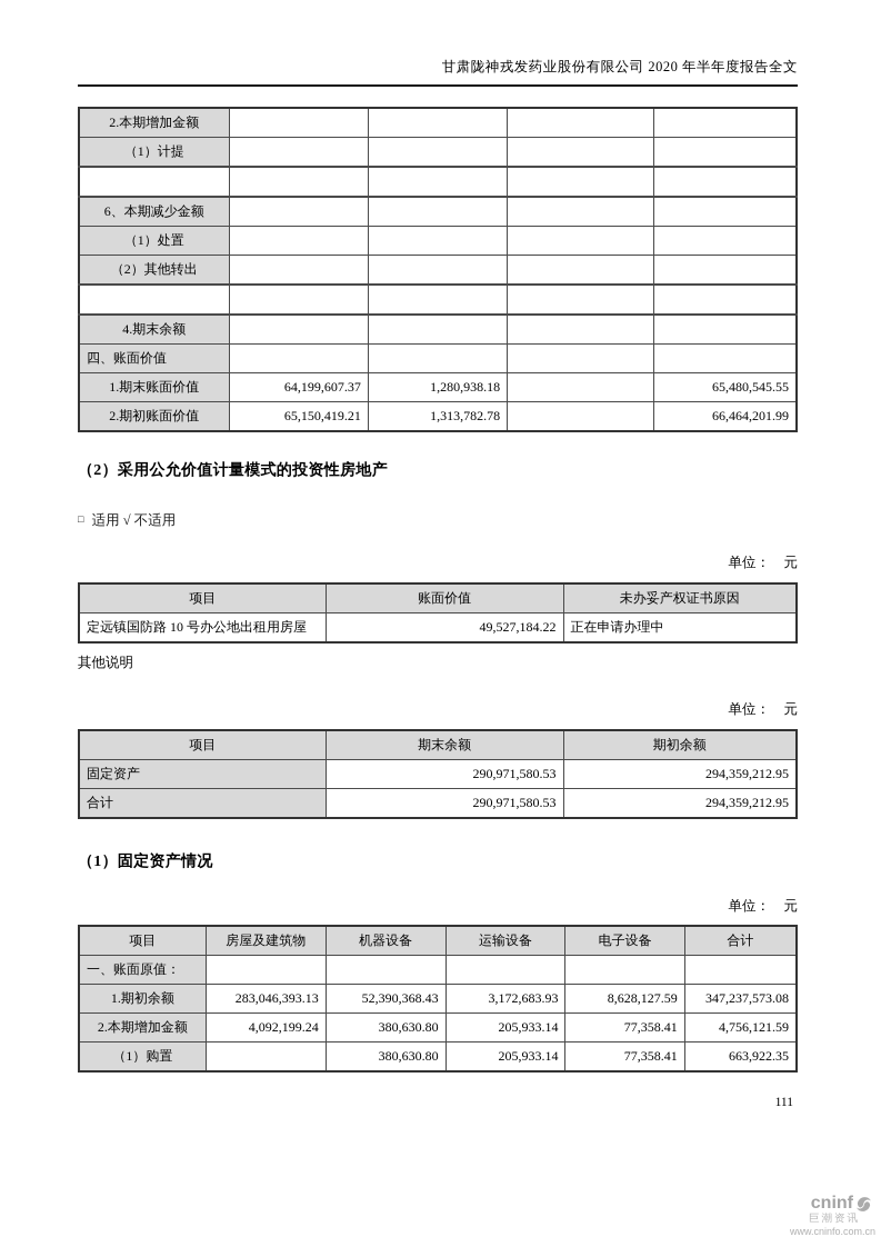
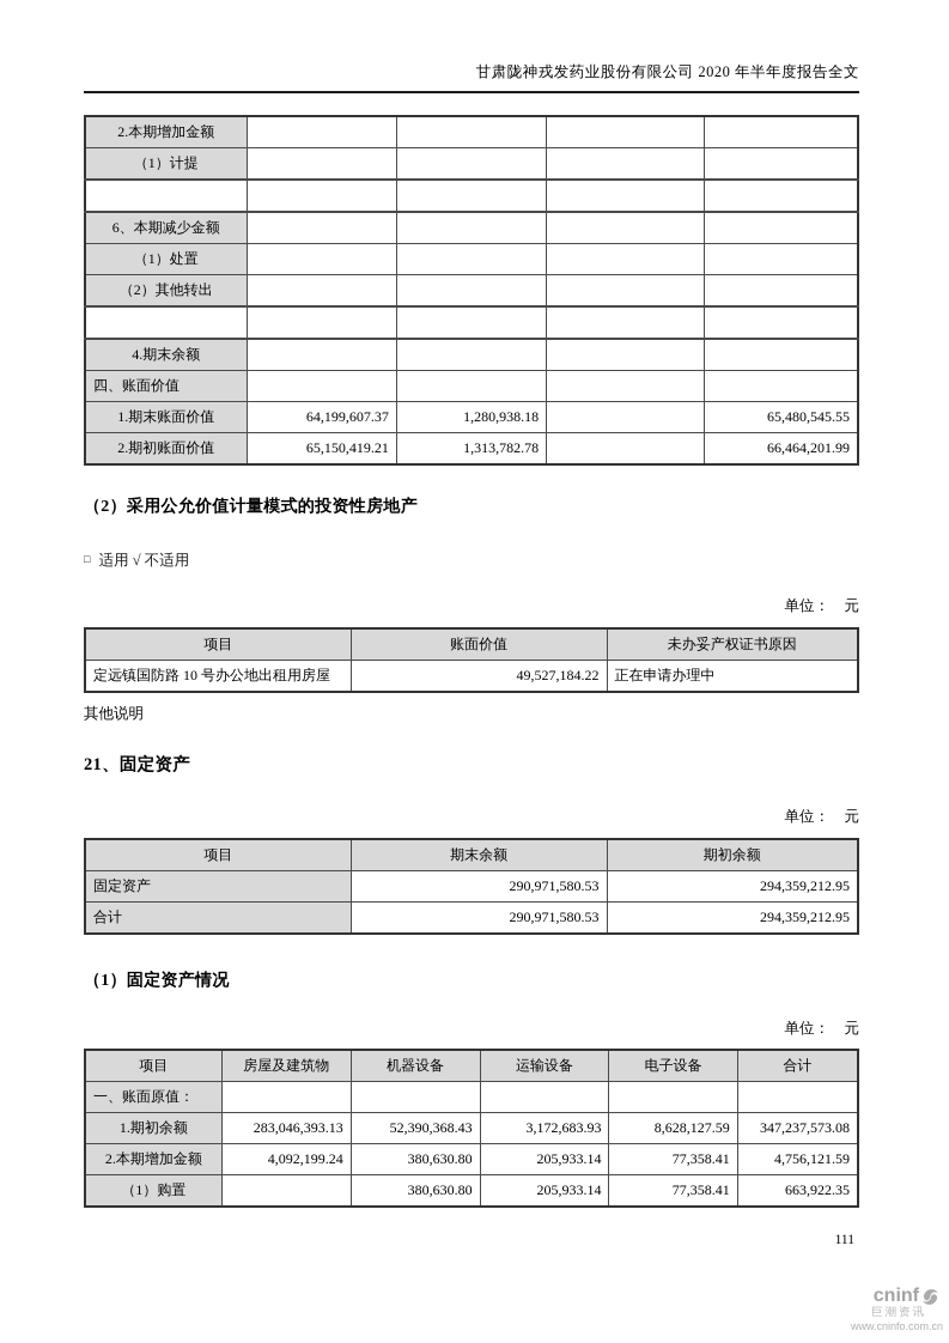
  甘肃陇神戎发药业股份有限公司 2020 年半年度报告全文
  2.本期增加金额
  （1）计提
  6、本期减少金额
  （1）处置
  （2）其他转出
  4.期末余额
  四、账面价值
  1.期末账面价值	64,199,607.37	1,280,938.18		65,480,545.55
  2.期初账面价值	65,150,419.21	1,313,782.78		66,464,201.99
  （2）采用公允价值计量模式的投资性房地产
  □ 适用 √ 不适用
  单位： 元
  项目	账面价值	未办妥产权证书原因
  定远镇国防路 10 号办公地出租用房屋	49,527,184.22	正在申请办理中
  其他说明
+ 21、固定资产
  单位： 元
  项目	期末余额	期初余额
  固定资产	290,971,580.53	294,359,212.95
  合计	290,971,580.53	294,359,212.95
  （1）固定资产情况
  单位： 元
  项目	房屋及建筑物	机器设备	运输设备	电子设备	合计
  一、账面原值：
  1.期初余额	283,046,393.13	52,390,368.43	3,172,683.93	8,628,127.59	347,237,573.08
  2.本期增加金额	4,092,199.24	380,630.80	205,933.14	77,358.41	4,756,121.59
  （1）购置		380,630.80	205,933.14	77,358.41	663,922.35
  111
  cninf
  巨潮资讯
  www.cninfo.com.cn
